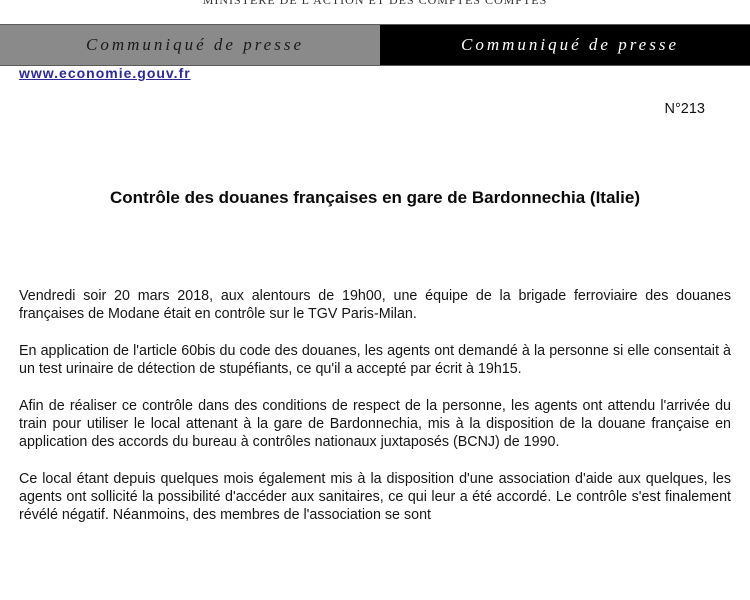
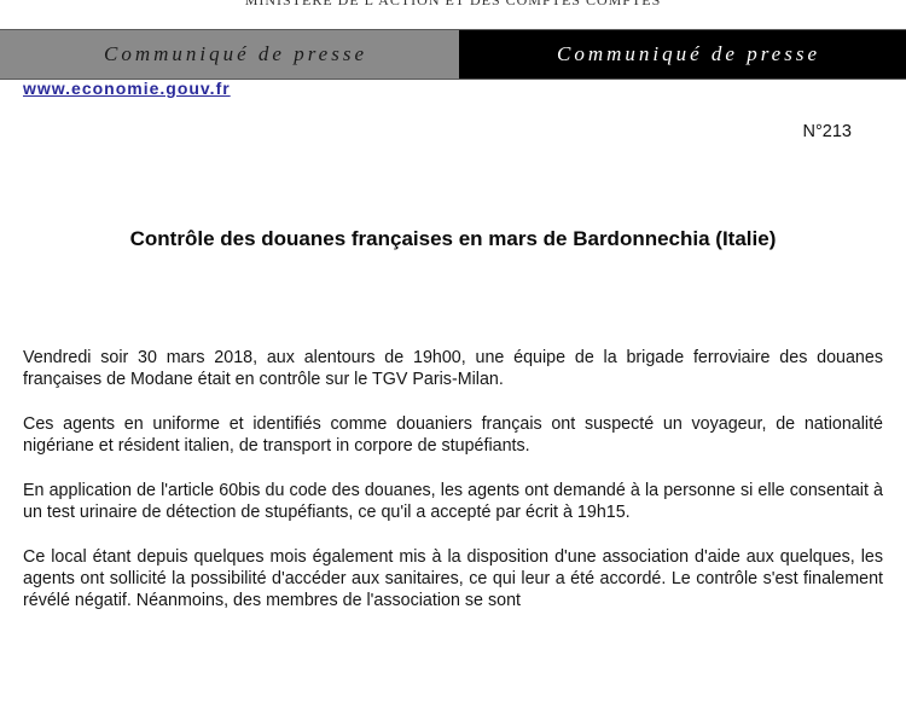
  MINISTÈRE DE L'ACTION ET DES COMPTES COMPTES
  Communiqué de presse
  Communiqué de presse
  www.economie.gouv.fr
  N°213
- Contrôle des douanes françaises en gare de Bardonnechia (Italie)
+ Contrôle des douanes françaises en mars de Bardonnechia (Italie)
- Vendredi soir 20 mars 2018, aux alentours de 19h00, une équipe de la brigade ferroviaire des douanes françaises de Modane était en contrôle sur le TGV Paris-Milan.
+ Vendredi soir 30 mars 2018, aux alentours de 19h00, une équipe de la brigade ferroviaire des douanes françaises de Modane était en contrôle sur le TGV Paris-Milan.
+ Ces agents en uniforme et identifiés comme douaniers français ont suspecté un voyageur, de nationalité nigériane et résident italien, de transport in corpore de stupéfiants.
  En application de l'article 60bis du code des douanes, les agents ont demandé à la personne si elle consentait à un test urinaire de détection de stupéfiants, ce qu'il a accepté par écrit à 19h15.
- Afin de réaliser ce contrôle dans des conditions de respect de la personne, les agents ont attendu l'arrivée du train pour utiliser le local attenant à la gare de Bardonnechia, mis à la disposition de la douane française en application des accords du bureau à contrôles nationaux juxtaposés (BCNJ) de 1990.
  Ce local étant depuis quelques mois également mis à la disposition d'une association d'aide aux quelques, les agents ont sollicité la possibilité d'accéder aux sanitaires, ce qui leur a été accordé. Le contrôle s'est finalement révélé négatif. Néanmoins, des membres de l'association se sont
